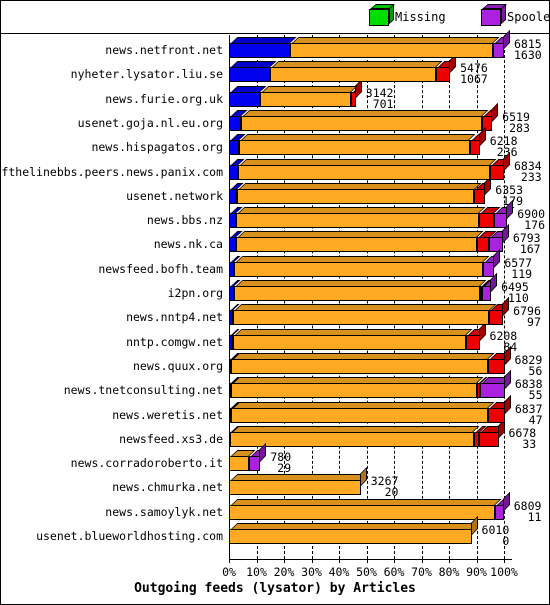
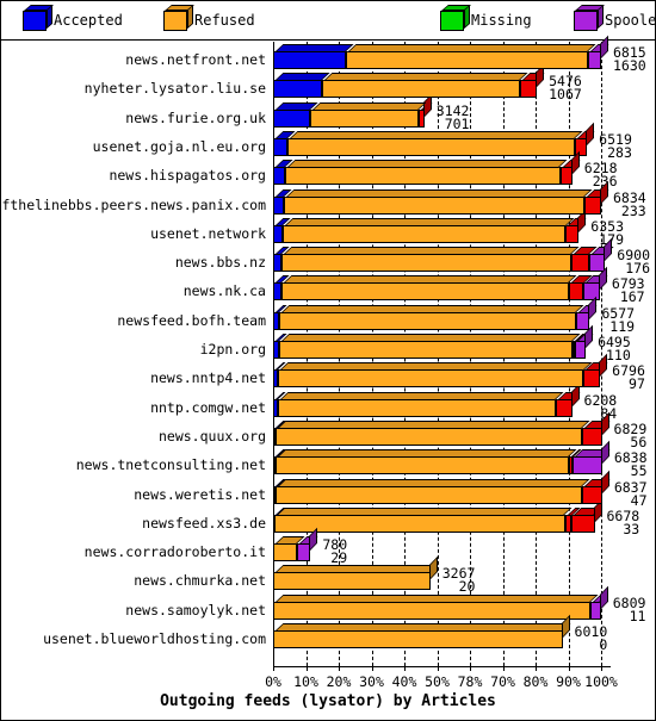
+ Accepted
+ Refused
  Missing
  Spoole
  news.netfront.net
  6815
  1630
  nyheter.lysator.liu.se
  5476
  1067
  news.furie.org.uk
  3142
  701
  usenet.goja.nl.eu.org
  6519
  283
  news.hispagatos.org
  6218
  236
  fthelinebbs.peers.news.panix.com
  6834
  233
  usenet.network
  6353
  news.bbs.nz
  6900
  176
  news.nk.ca
  6793
  167
  newsfeed.bofh.team
  6577
  119
  i2pn.org
  6495
  110
  news.nntp4.net
  6796
  97
  nntp.comgw.net
  6208
  84
  news.quux.org
  6829
  56
  news.tnetconsulting.net
  6838
  55
  news.weretis.net
  6837
  47
  newsfeed.xs3.de
  6678
  33
  news.corradoroberto.it
  780
  29
  news.chmurka.net
  3267
  20
  news.samoylyk.net
  6809
  11
  usenet.blueworldhosting.com
  6010
  0
  0%
  10%
  20%
  30%
  40%
  50%
- 60%
+ 78%
  70%
  80%
  90%
  100%
  Outgoing feeds (lysator) by Articles
